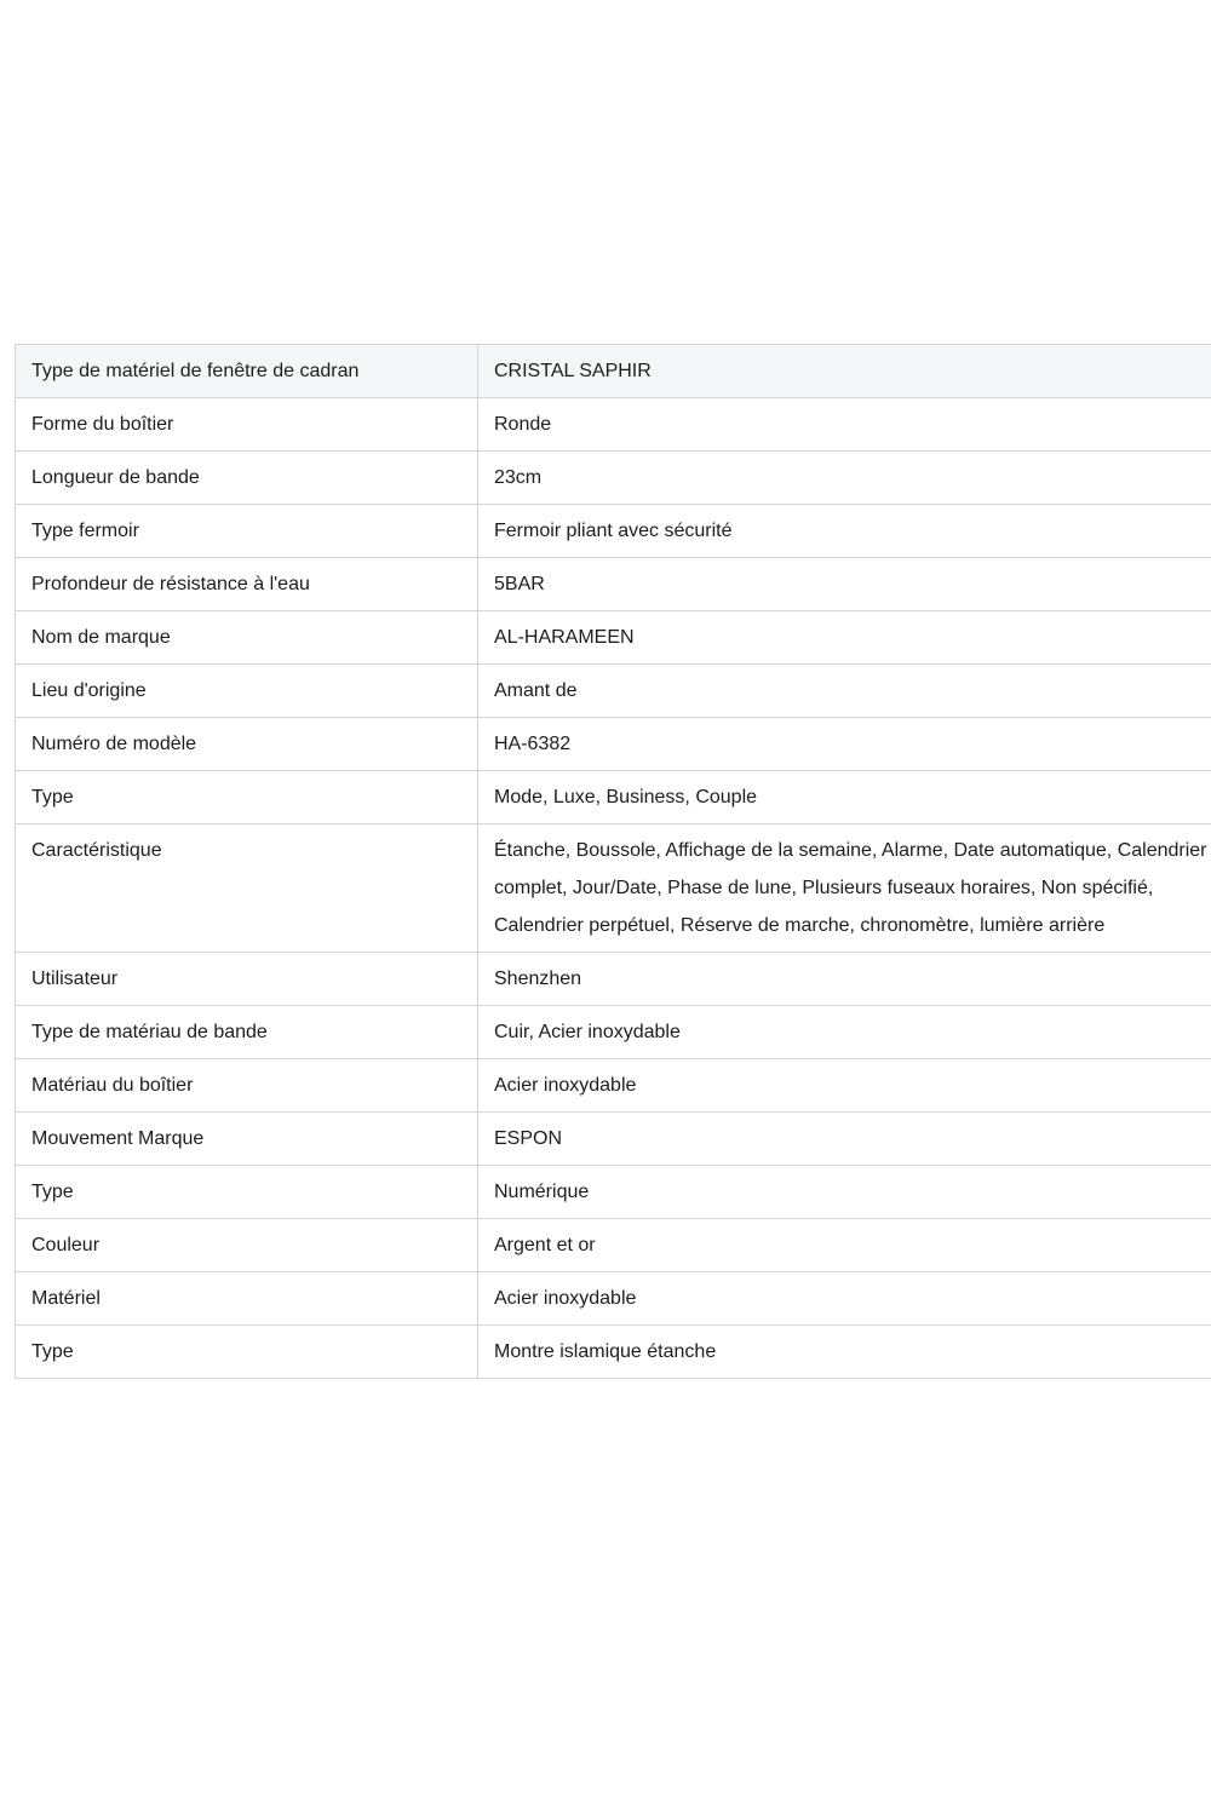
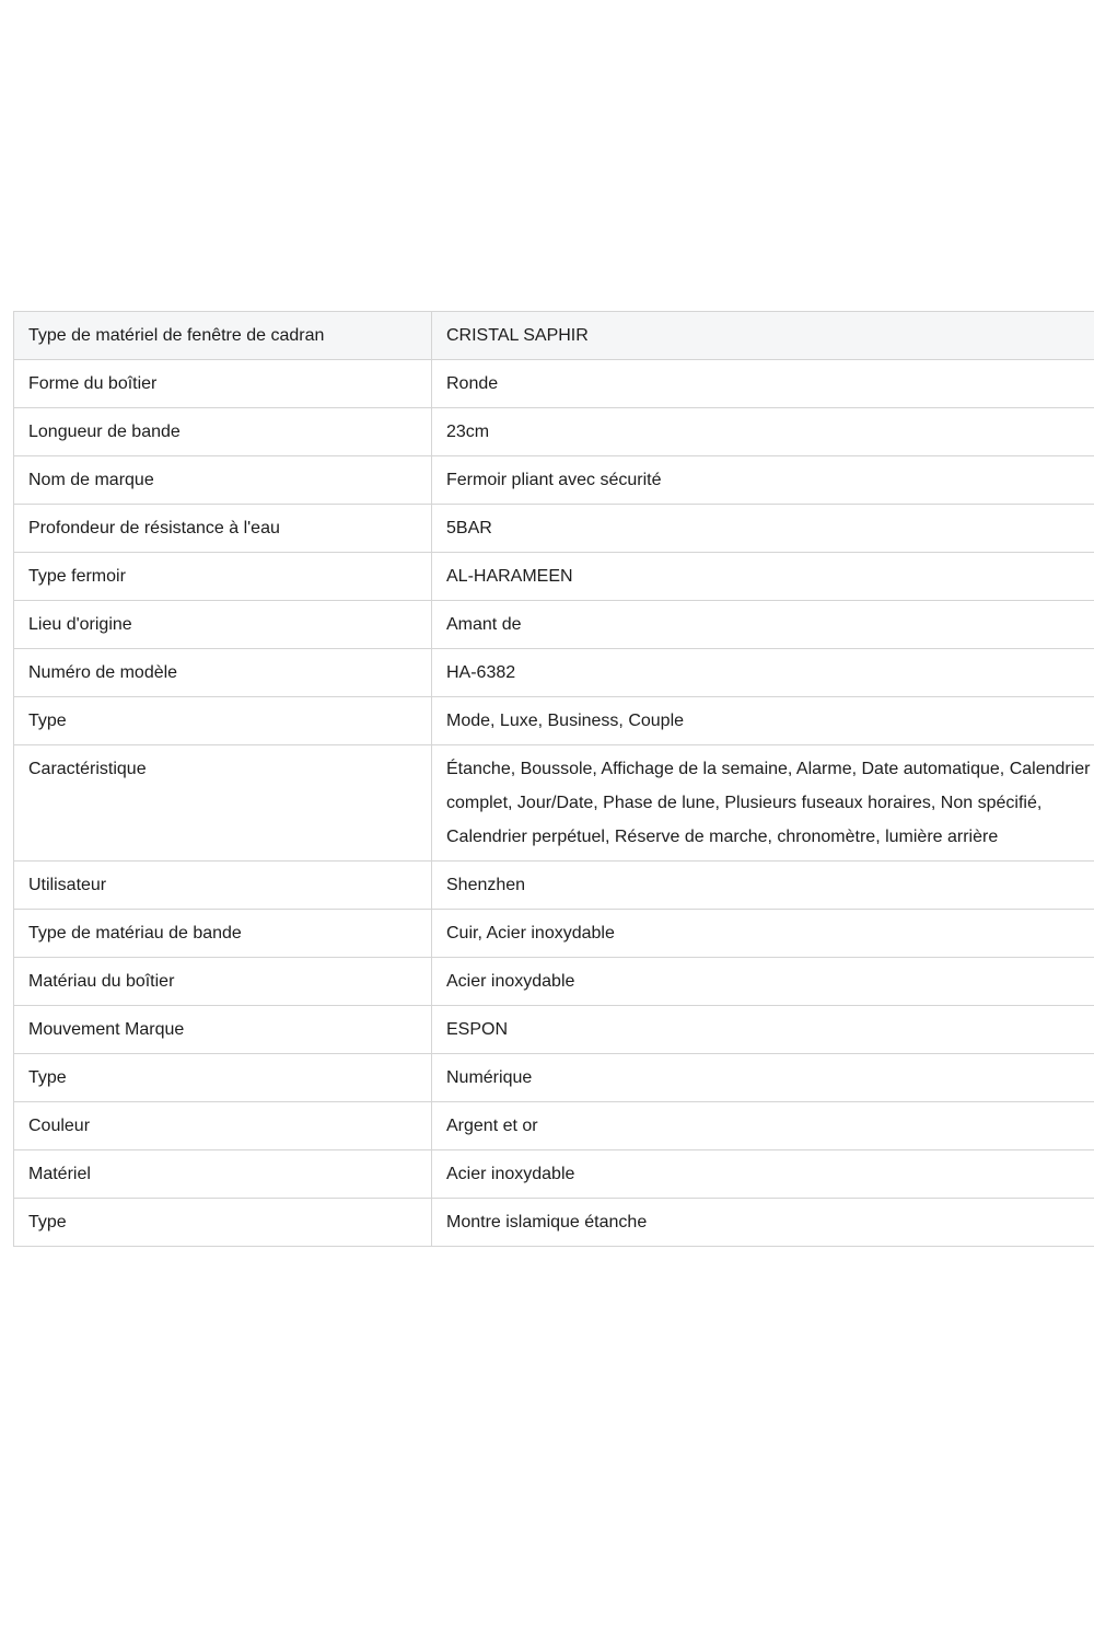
  Type de matériel de fenêtre de cadran	CRISTAL SAPHIR
  Forme du boîtier	Ronde
  Longueur de bande	23cm
- Type fermoir	Fermoir pliant avec sécurité
+ Nom de marque	Fermoir pliant avec sécurité
  Profondeur de résistance à l'eau	5BAR
- Nom de marque	AL-HARAMEEN
+ Type fermoir	AL-HARAMEEN
  Lieu d'origine	Amant de
  Numéro de modèle	HA-6382
  Type	Mode, Luxe, Business, Couple
  Caractéristique	Étanche, Boussole, Affichage de la semaine, Alarme, Date automatique, Calendrier complet, Jour/Date, Phase de lune, Plusieurs fuseaux horaires, Non spécifié, Calendrier perpétuel, Réserve de marche, chronomètre, lumière arrière
  Utilisateur	Shenzhen
  Type de matériau de bande	Cuir, Acier inoxydable
  Matériau du boîtier	Acier inoxydable
  Mouvement Marque	ESPON
  Type	Numérique
  Couleur	Argent et or
  Matériel	Acier inoxydable
  Type	Montre islamique étanche
